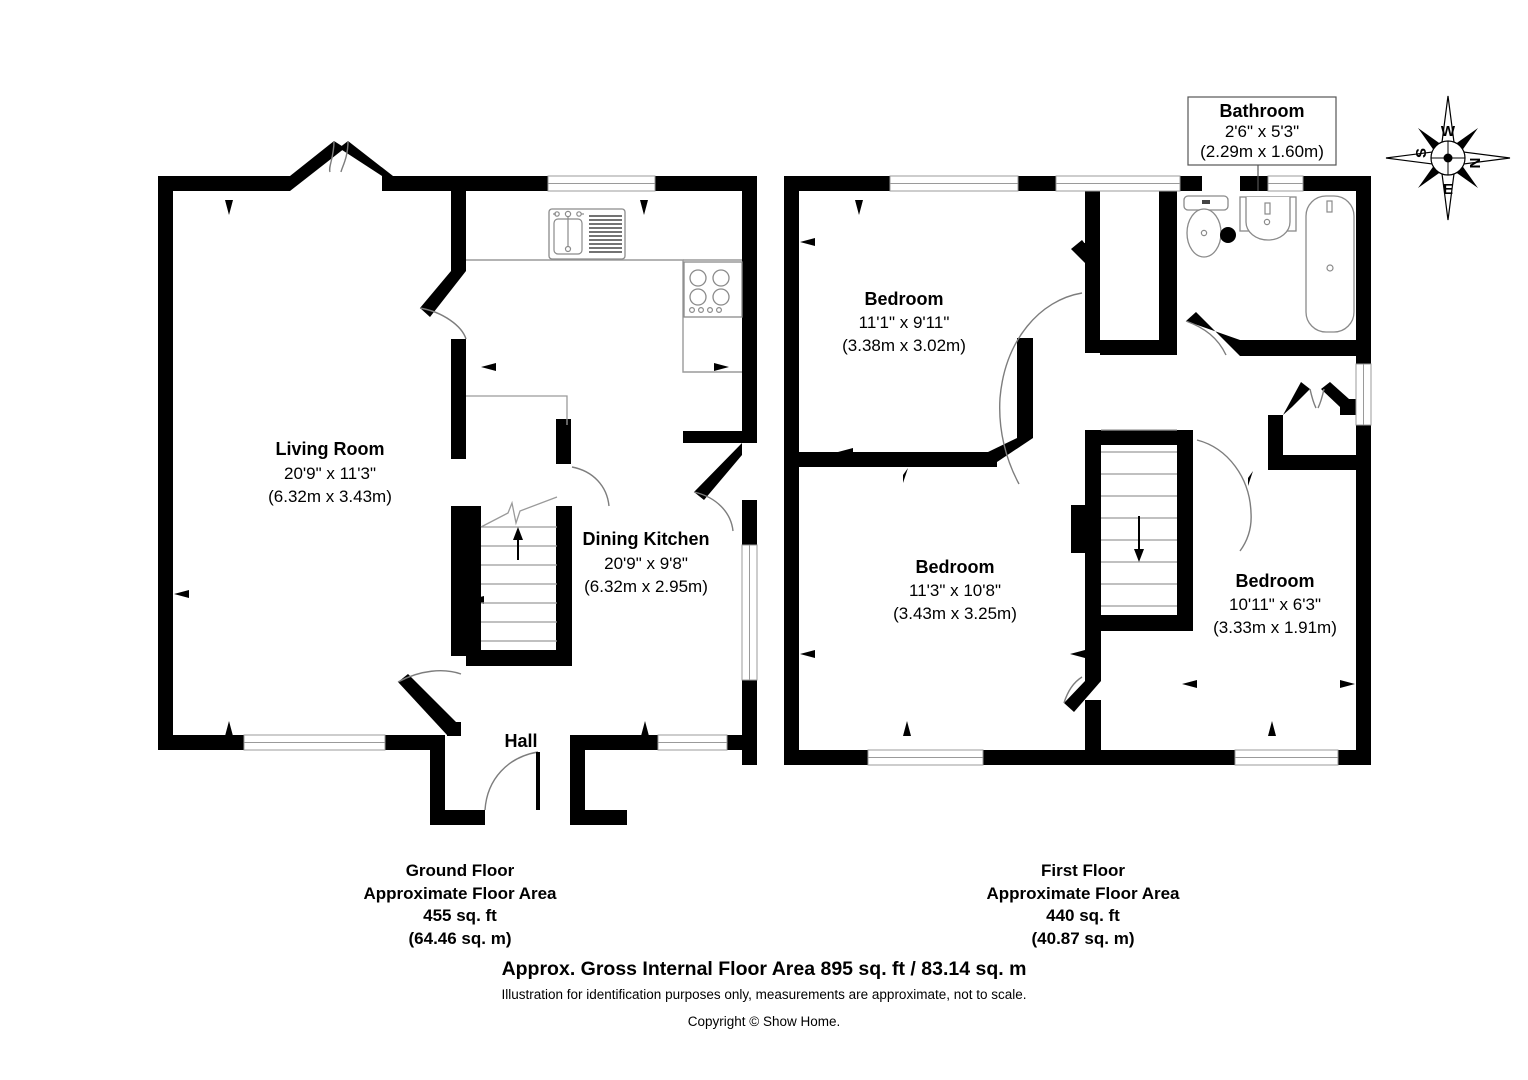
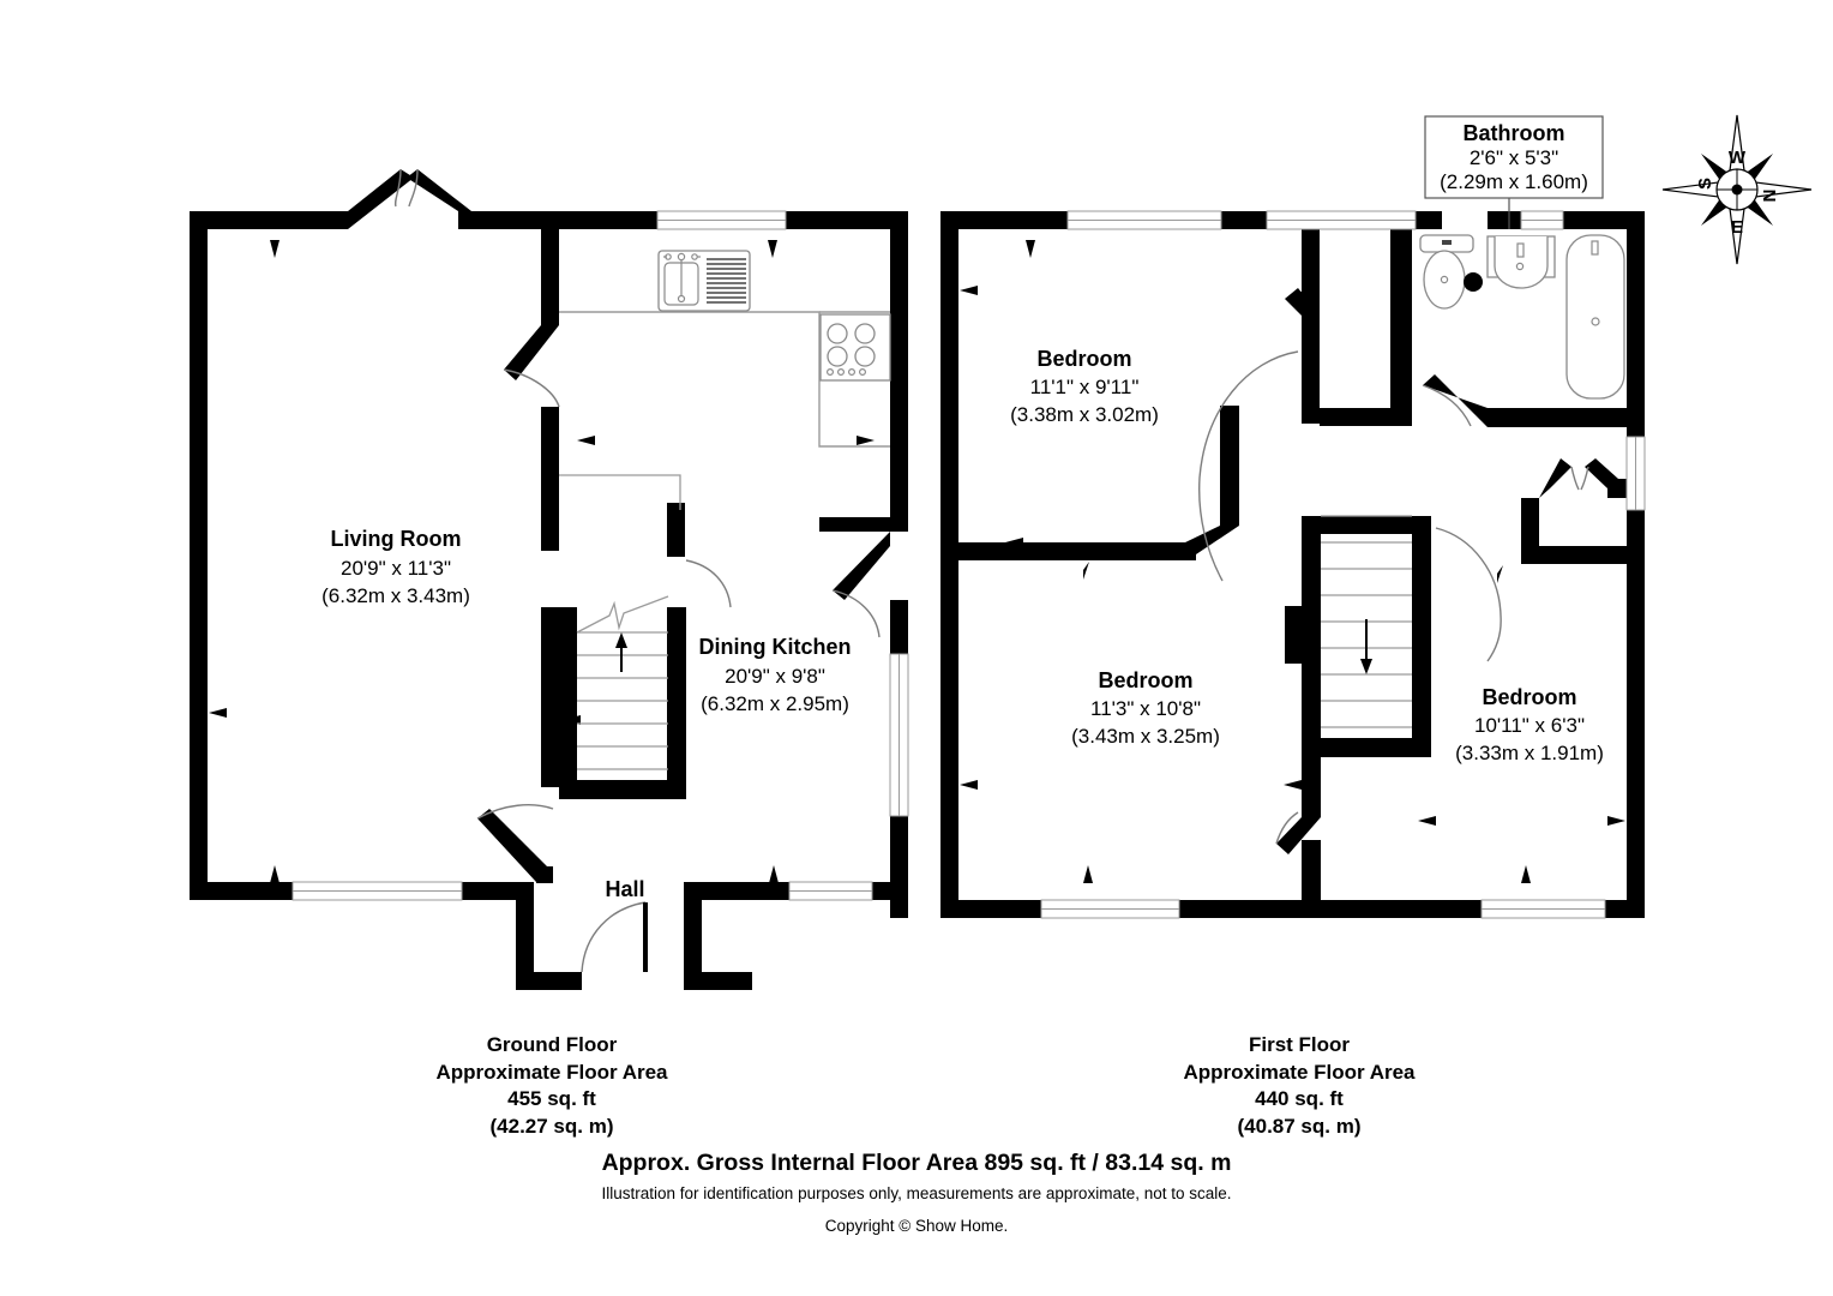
  Living Room
  20'9" x 11'3"
  (6.32m x 3.43m)
  Dining Kitchen
  20'9" x 9'8"
  (6.32m x 2.95m)
  Hall
  Bathroom
  2'6" x 5'3"
  (2.29m x 1.60m)
  Bedroom
  11'1" x 9'11"
  (3.38m x 3.02m)
  Bedroom
  11'3" x 10'8"
  (3.43m x 3.25m)
  Bedroom
  10'11" x 6'3"
  (3.33m x 1.91m)
  W
  E
  Ground Floor
  Approximate Floor Area
  455 sq. ft
- (64.46 sq. m)
+ (42.27 sq. m)
  First Floor
  Approximate Floor Area
  440 sq. ft
  (40.87 sq. m)
  Approx. Gross Internal Floor Area 895 sq. ft / 83.14 sq. m
  Illustration for identification purposes only, measurements are approximate, not to scale.
  Copyright © Show Home.
